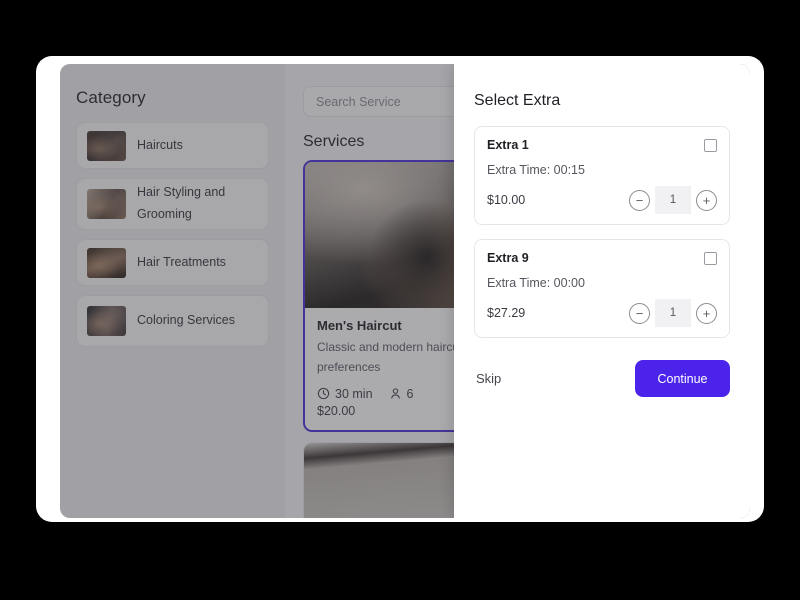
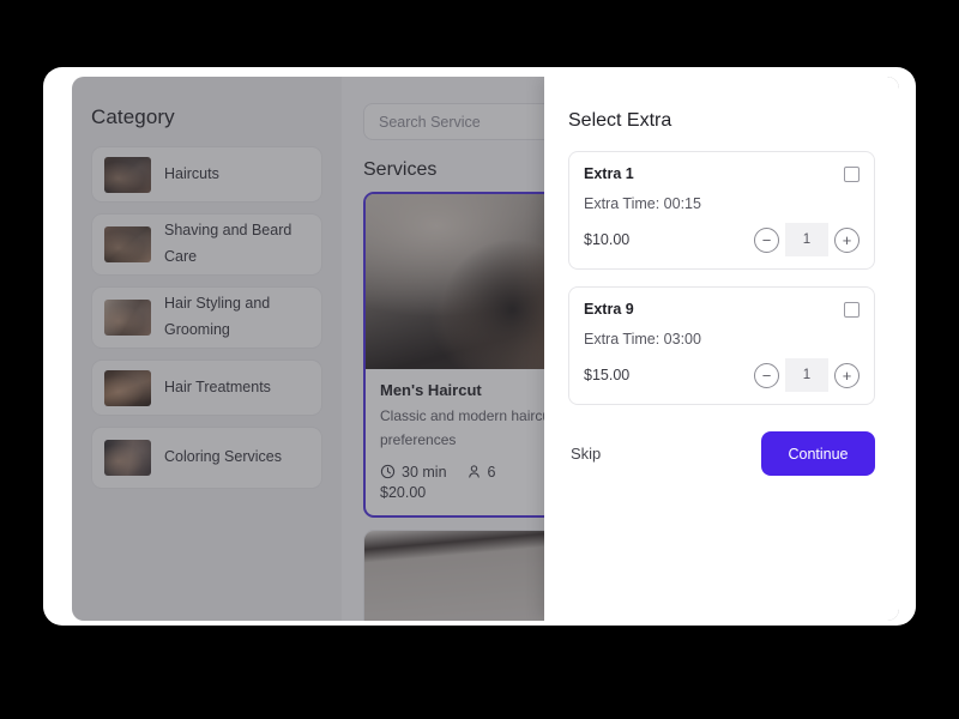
  Category
  Haircuts
+ Shaving and Beard Care
  Hair Styling and Grooming
  Hair Treatments
  Coloring Services
  Search Service
  Services
  Men's Haircut
  30 min
  6
  $20.00
  Select Extra
  Extra 1
  Extra Time: 00:15
  $10.00
  −
  1
  +
  Extra 9
- Extra Time: 00:00
+ Extra Time: 03:00
- $27.29
+ $15.00
  −
  1
  +
  Skip
  Continue
